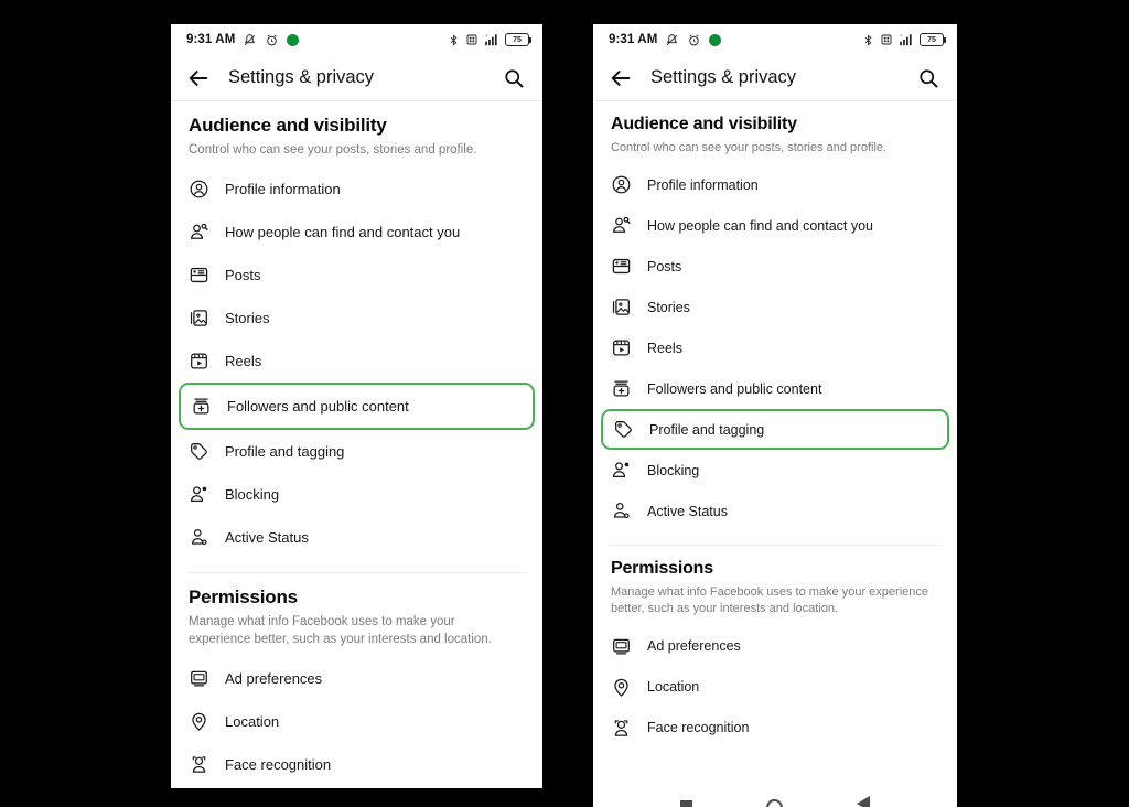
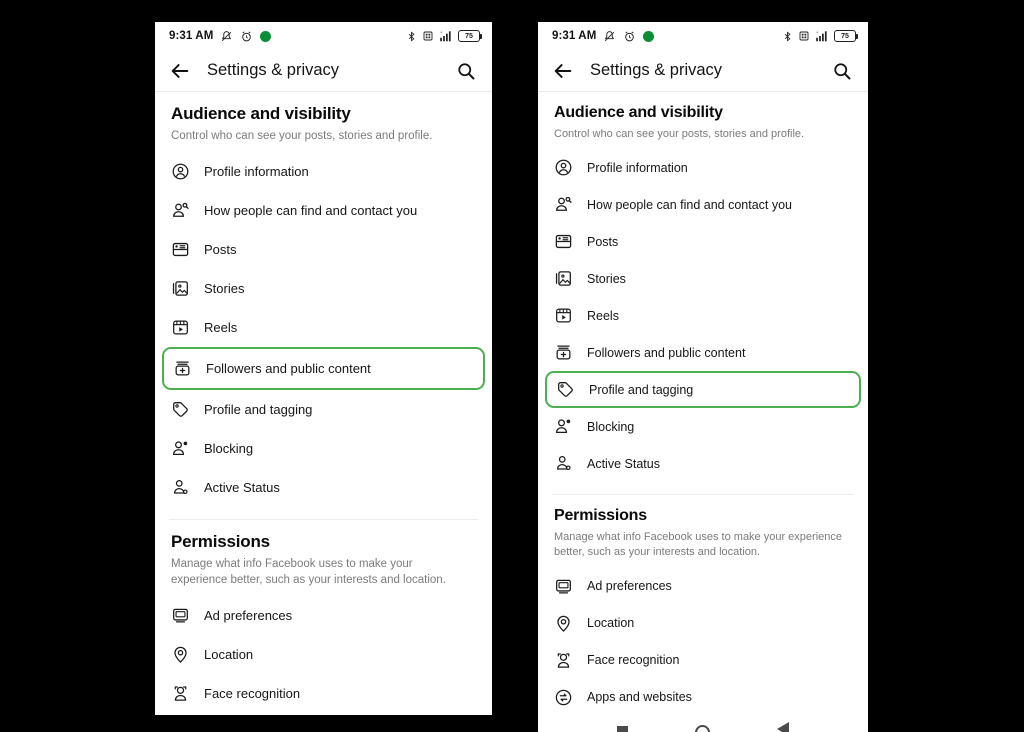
  9:31 AM
  Settings & privacy
  Audience and visibility
  Control who can see your posts, stories and profile.
  Profile information
  How people can find and contact you
  Posts
  Stories
  Reels
  Followers and public content
  Profile and tagging
  Blocking
  Active Status
  Permissions
  Manage what info Facebook uses to make your experience better, such as your interests and location.
  Ad preferences
  Location
  Face recognition
  9:31 AM
  Settings & privacy
  Audience and visibility
  Control who can see your posts, stories and profile.
  Profile information
  How people can find and contact you
  Posts
  Stories
  Reels
  Followers and public content
  Profile and tagging
  Blocking
  Active Status
  Permissions
  Manage what info Facebook uses to make your experience better, such as your interests and location.
  Ad preferences
  Location
  Face recognition
+ Apps and websites
